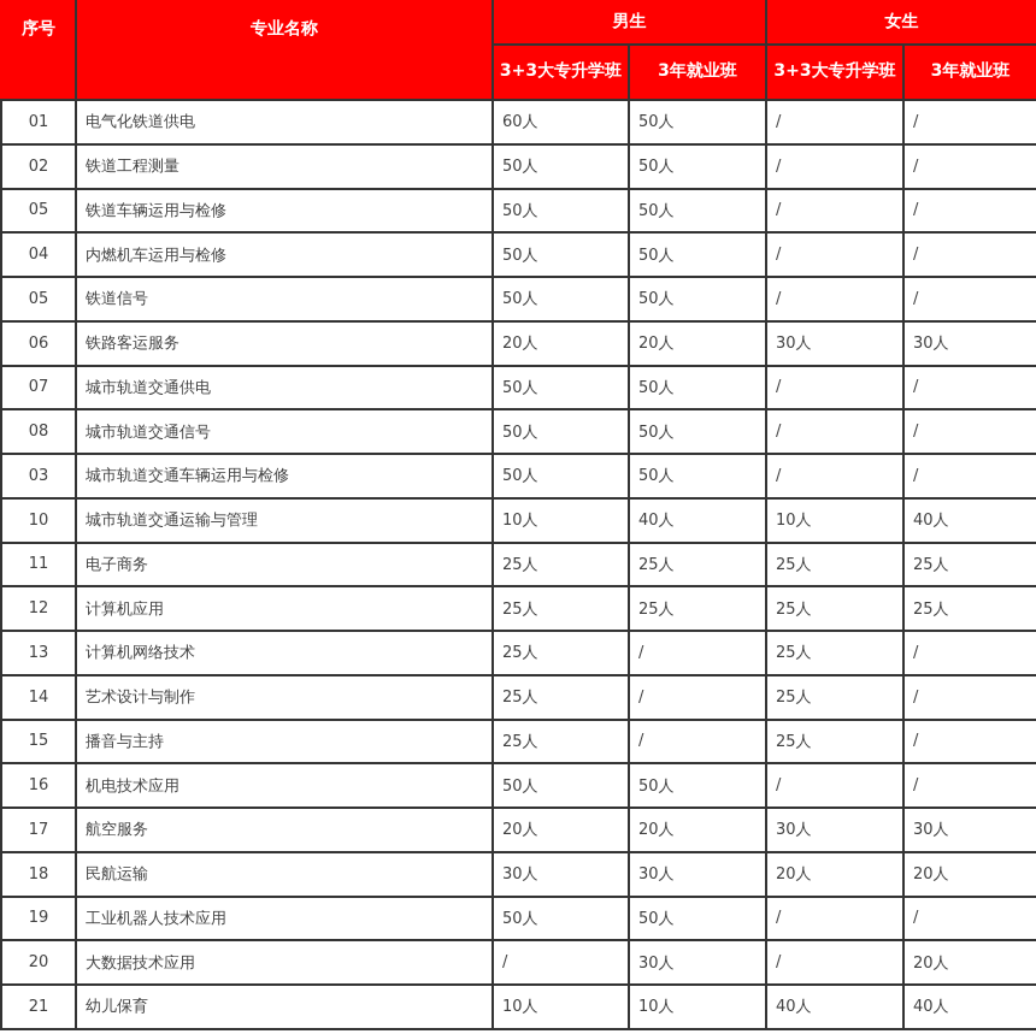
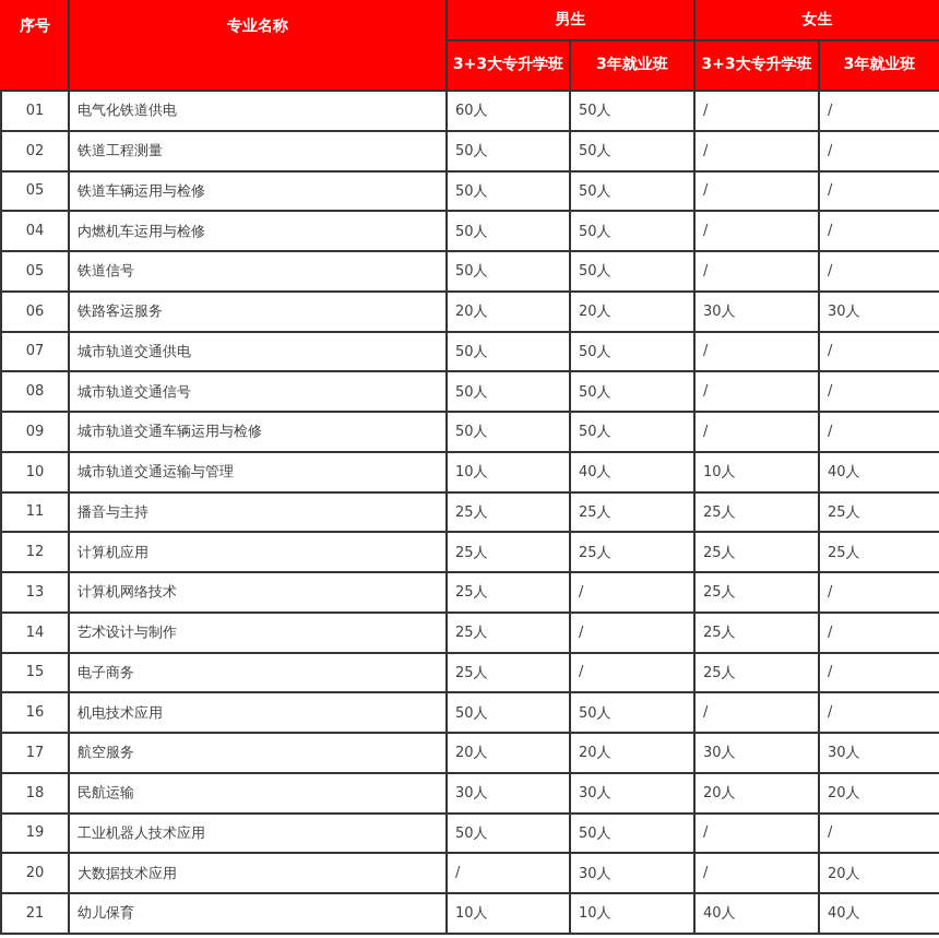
  序号	专业名称	男生	女生
  3+3大专升学班	3年就业班	3+3大专升学班	3年就业班
  01	电气化铁道供电	60人	50人	/	/
  02	铁道工程测量	50人	50人	/	/
  05	铁道车辆运用与检修	50人	50人	/	/
  04	内燃机车运用与检修	50人	50人	/	/
  05	铁道信号	50人	50人	/	/
  06	铁路客运服务	20人	20人	30人	30人
  07	城市轨道交通供电	50人	50人	/	/
  08	城市轨道交通信号	50人	50人	/	/
- 03	城市轨道交通车辆运用与检修	50人	50人	/	/
+ 09	城市轨道交通车辆运用与检修	50人	50人	/	/
  10	城市轨道交通运输与管理	10人	40人	10人	40人
- 11	电子商务	25人	25人	25人	25人
+ 11	播音与主持	25人	25人	25人	25人
  12	计算机应用	25人	25人	25人	25人
  13	计算机网络技术	25人	/	25人	/
  14	艺术设计与制作	25人	/	25人	/
- 15	播音与主持	25人	/	25人	/
+ 15	电子商务	25人	/	25人	/
  16	机电技术应用	50人	50人	/	/
  17	航空服务	20人	20人	30人	30人
  18	民航运输	30人	30人	20人	20人
  19	工业机器人技术应用	50人	50人	/	/
  20	大数据技术应用	/	30人	/	20人
  21	幼儿保育	10人	10人	40人	40人
